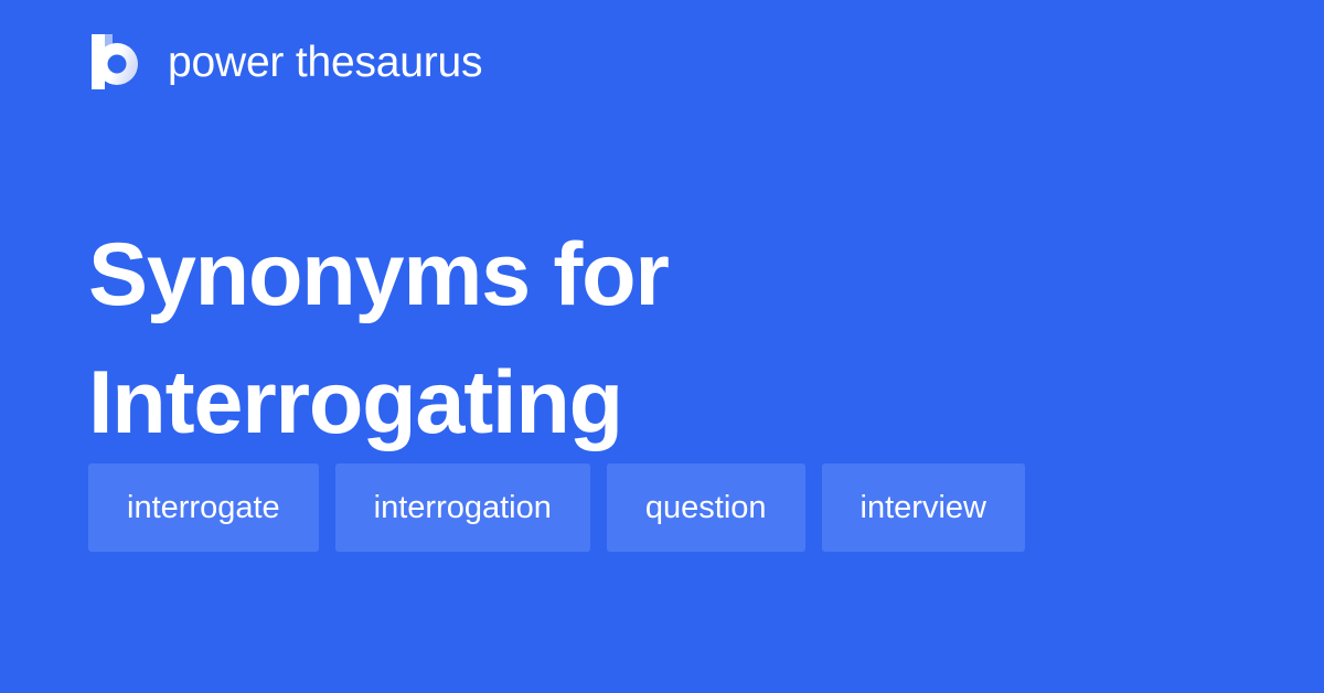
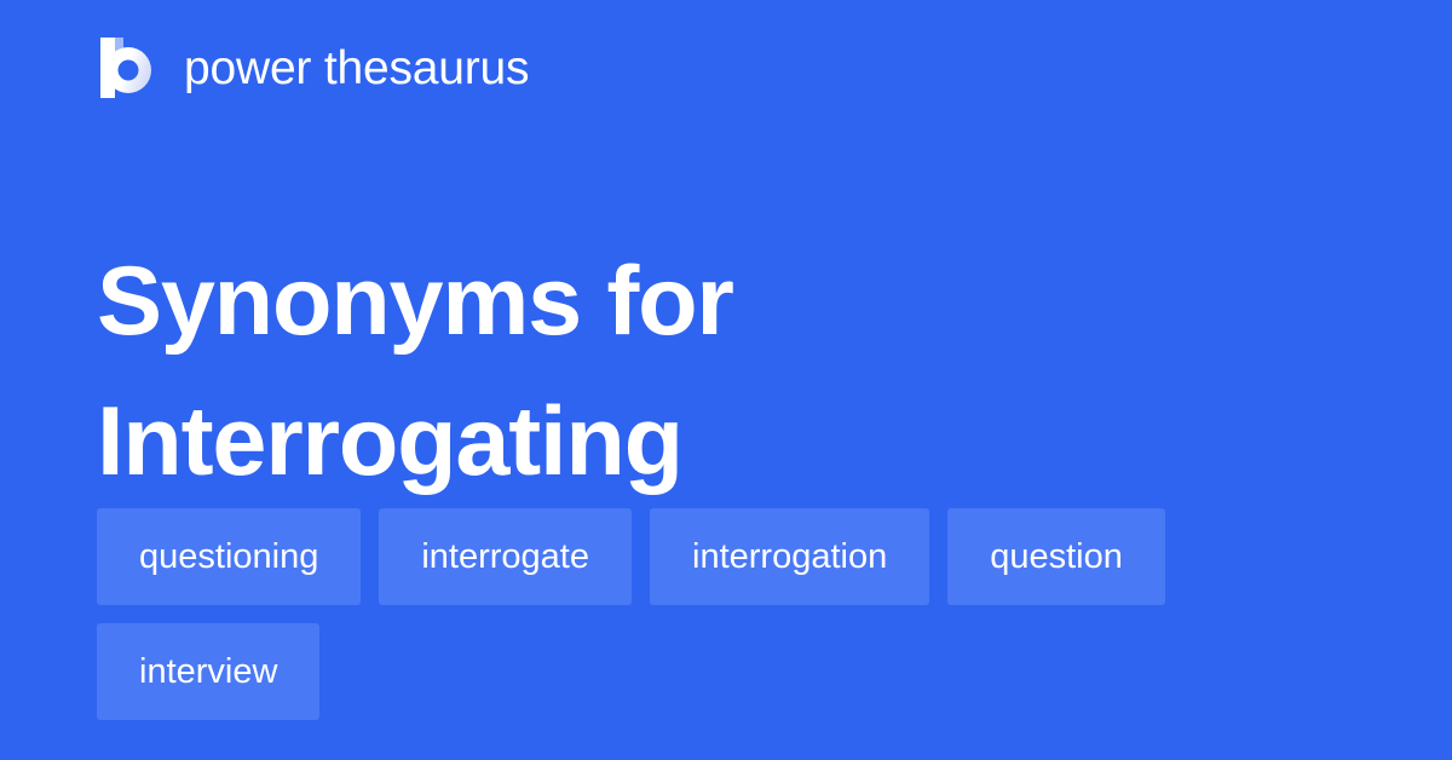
  power thesaurus
  Synonyms for
  Interrogating
+ questioning
  interrogate
  interrogation
  question
  interview
